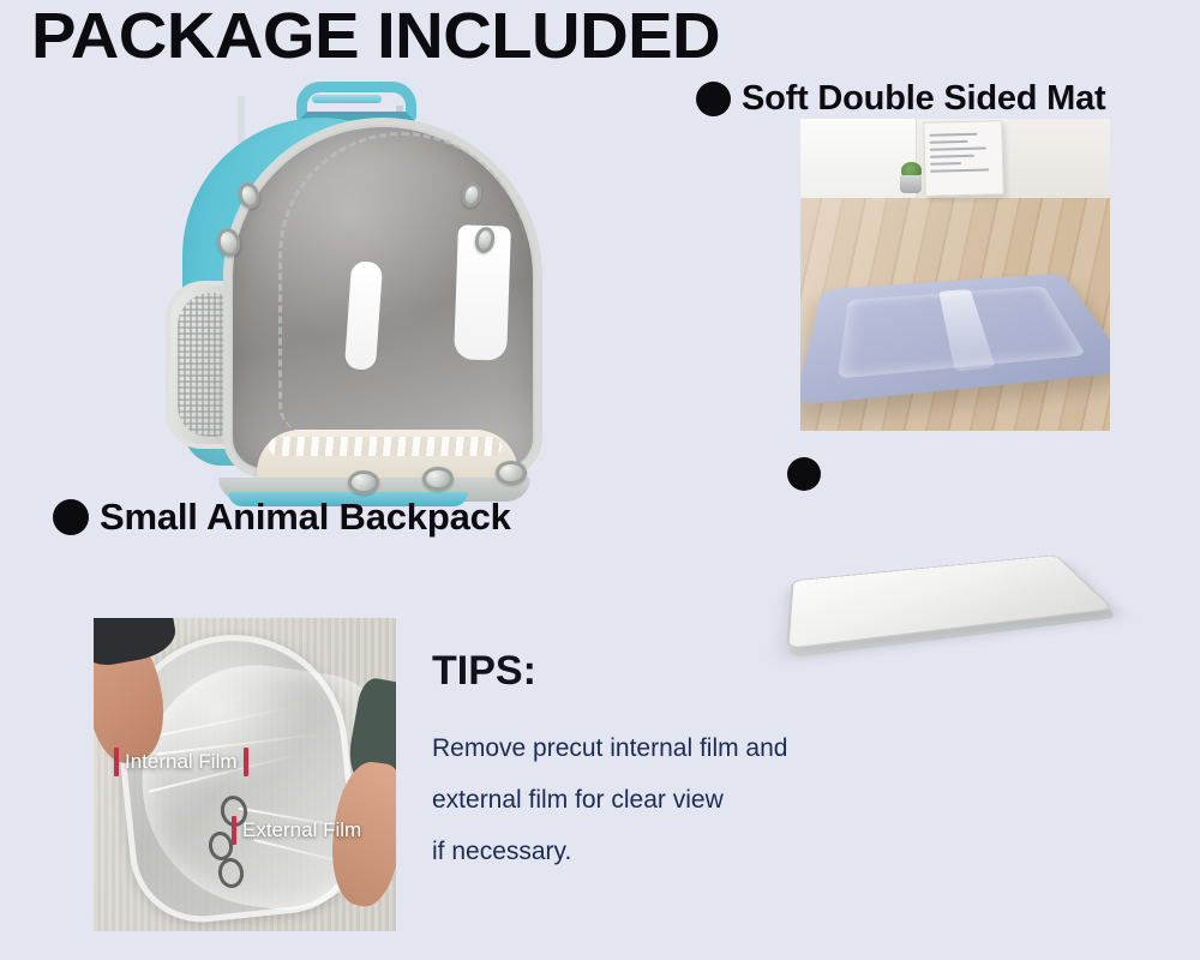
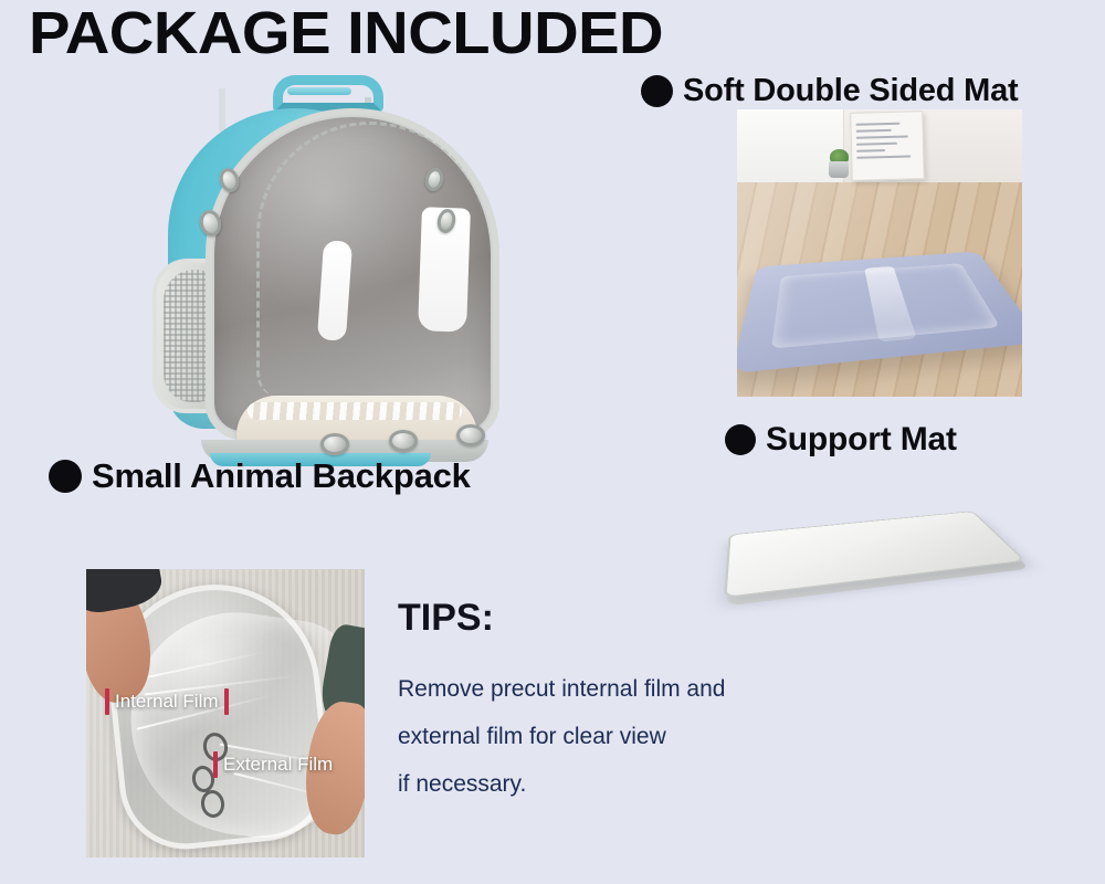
  PACKAGE INCLUDED
  Internal Film
  External Film
  Soft Double Sided Mat
+ Support Mat
  Small Animal Backpack
  TIPS:
  Remove precut internal film and
  external film for clear view
  if necessary.
